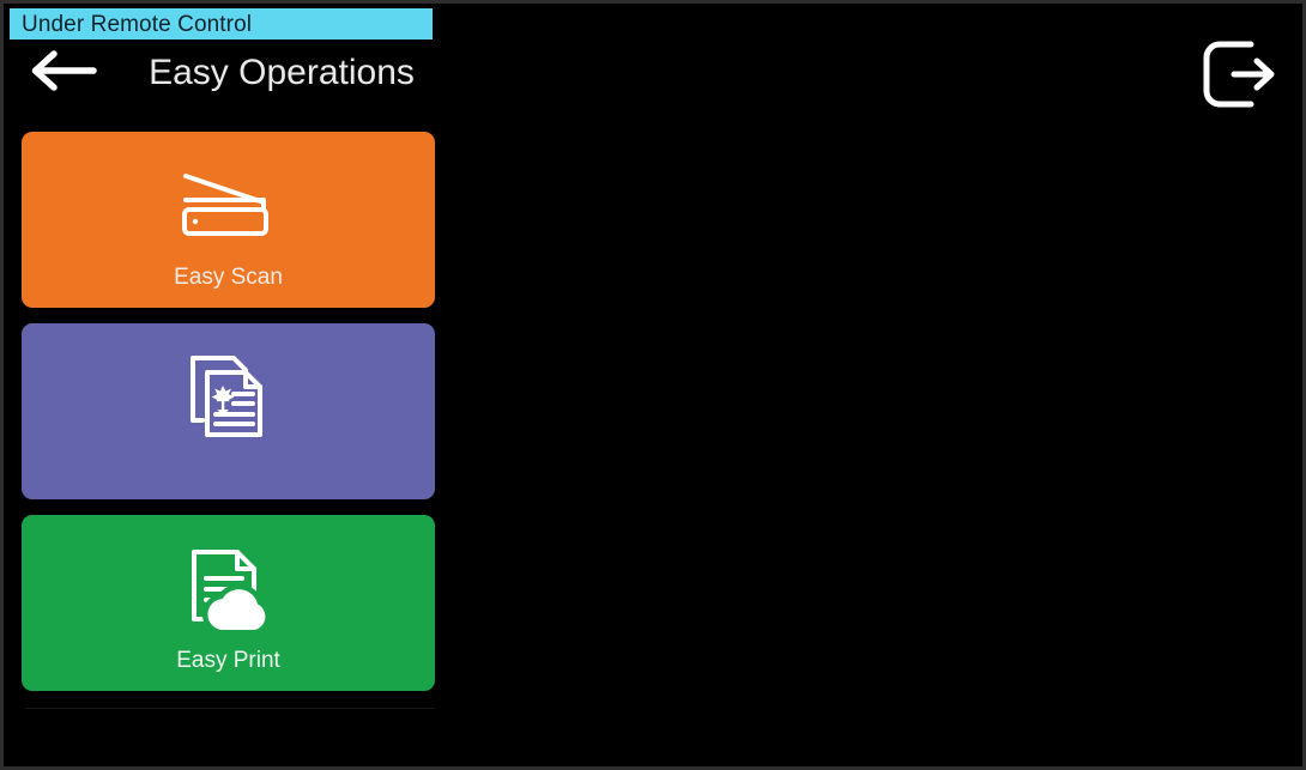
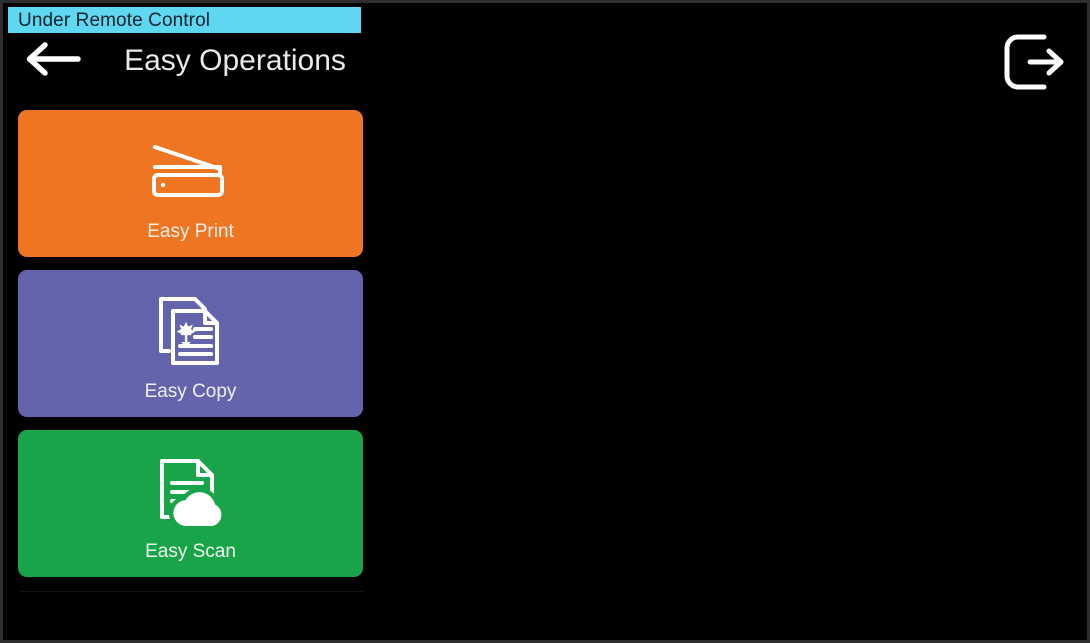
  Under Remote Control
  Easy Operations
- Easy Scan
+ Easy Print
+ Easy Copy
- Easy Print
+ Easy Scan
